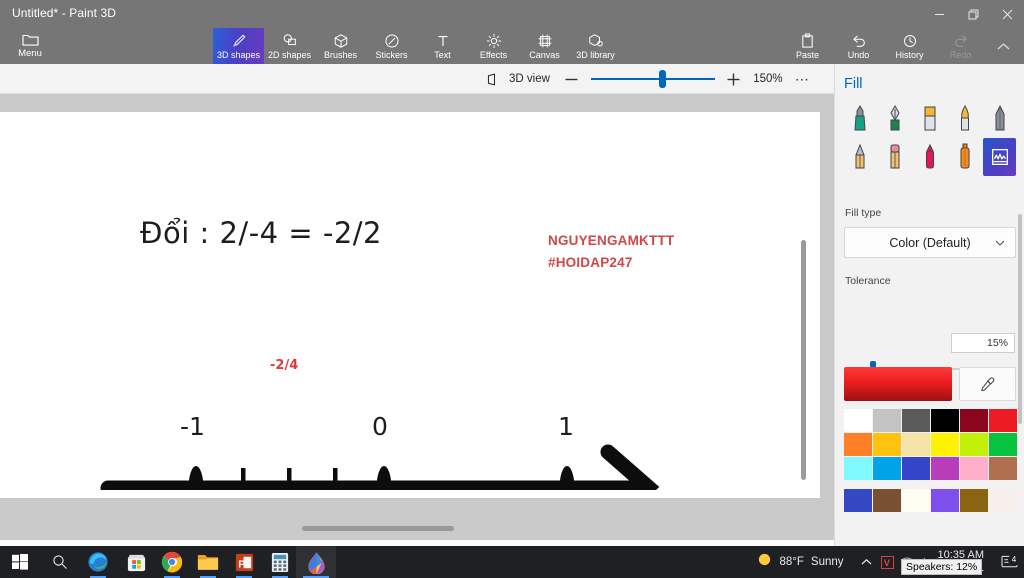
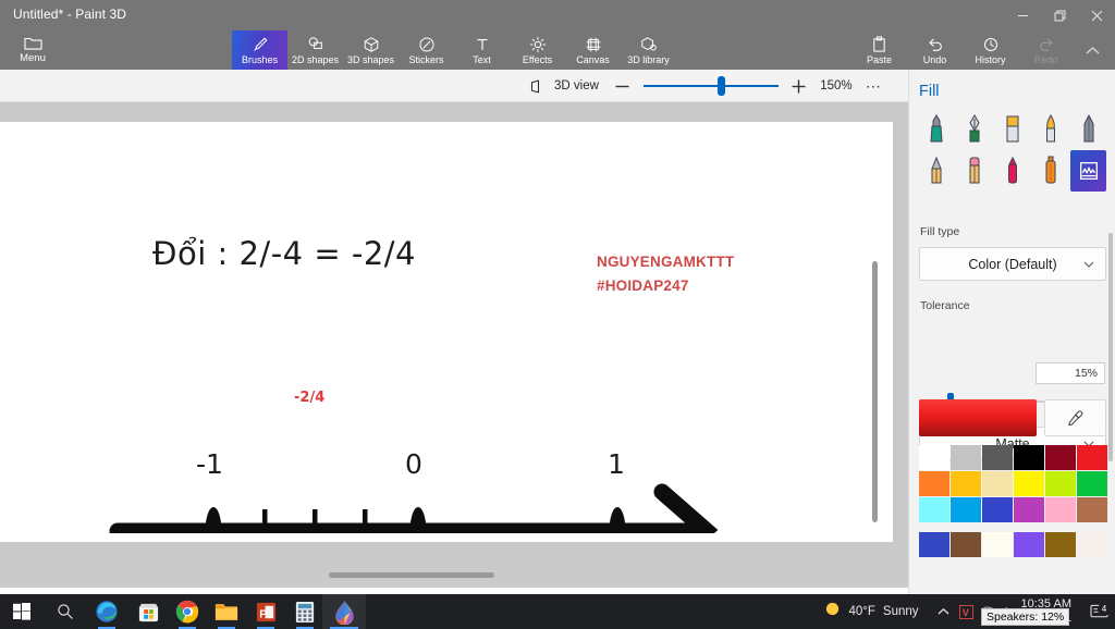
  Untitled* - Paint 3D
  Menu
- 3D shapes
+ Brushes
  2D shapes
- Brushes
+ 3D shapes
  Stickers
  Text
  Effects
  Canvas
  3D library
  Paste
  Undo
  History
  Redo
  3D view
  150%
  ⋯
- Đổi : 2/-4 = -2/2
+ Đổi : 2/-4 = -2/4
  NGUYENGAMKTTT
  #HOIDAP247
  -2/4
  -1
  0
  1
  Fill
  Fill type
  Color (Default)
  Tolerance
  15%
+ Matte
  P
- 88°F
+ 40°F
  Sunny
  V
  10:35 AM
  4
  Speakers: 12%
